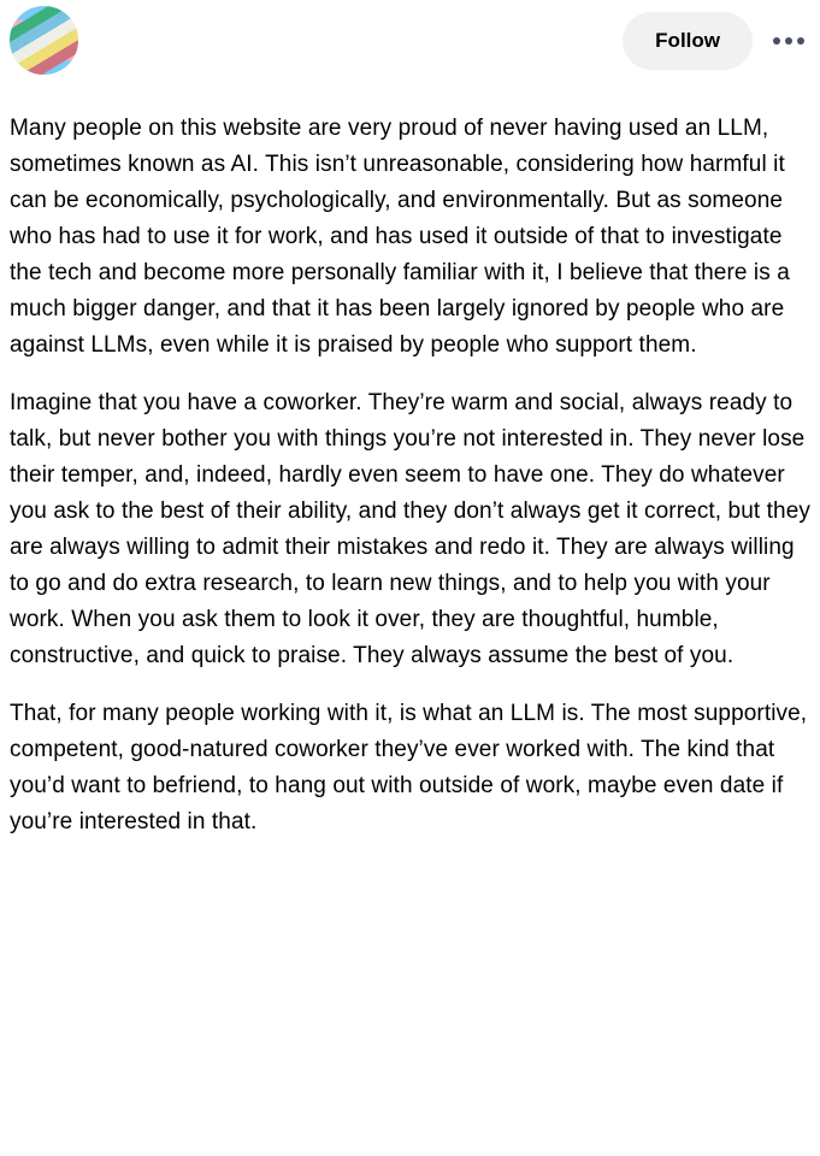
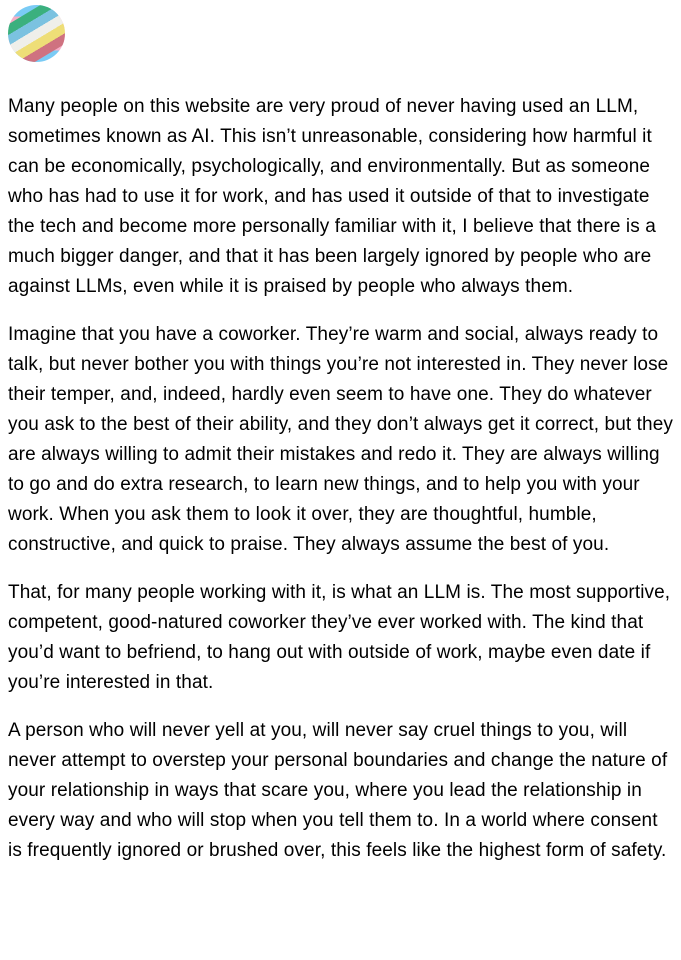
- Follow
- Many people on this website are very proud of never having used an LLM, sometimes known as AI. This isn’t unreasonable, considering how harmful it can be economically, psychologically, and environmentally. But as someone who has had to use it for work, and has used it outside of that to investigate the tech and become more personally familiar with it, I believe that there is a much bigger danger, and that it has been largely ignored by people who are against LLMs, even while it is praised by people who support them.
+ Many people on this website are very proud of never having used an LLM, sometimes known as AI. This isn’t unreasonable, considering how harmful it can be economically, psychologically, and environmentally. But as someone who has had to use it for work, and has used it outside of that to investigate the tech and become more personally familiar with it, I believe that there is a much bigger danger, and that it has been largely ignored by people who are against LLMs, even while it is praised by people who always them.
  Imagine that you have a coworker. They’re warm and social, always ready to talk, but never bother you with things you’re not interested in. They never lose their temper, and, indeed, hardly even seem to have one. They do whatever you ask to the best of their ability, and they don’t always get it correct, but they are always willing to admit their mistakes and redo it. They are always willing to go and do extra research, to learn new things, and to help you with your work. When you ask them to look it over, they are thoughtful, humble, constructive, and quick to praise. They always assume the best of you.
  That, for many people working with it, is what an LLM is. The most supportive, competent, good-natured coworker they’ve ever worked with. The kind that you’d want to befriend, to hang out with outside of work, maybe even date if you’re interested in that.
+ A person who will never yell at you, will never say cruel things to you, will never attempt to overstep your personal boundaries and change the nature of your relationship in ways that scare you, where you lead the relationship in every way and who will stop when you tell them to. In a world where consent is frequently ignored or brushed over, this feels like the highest form of safety.
